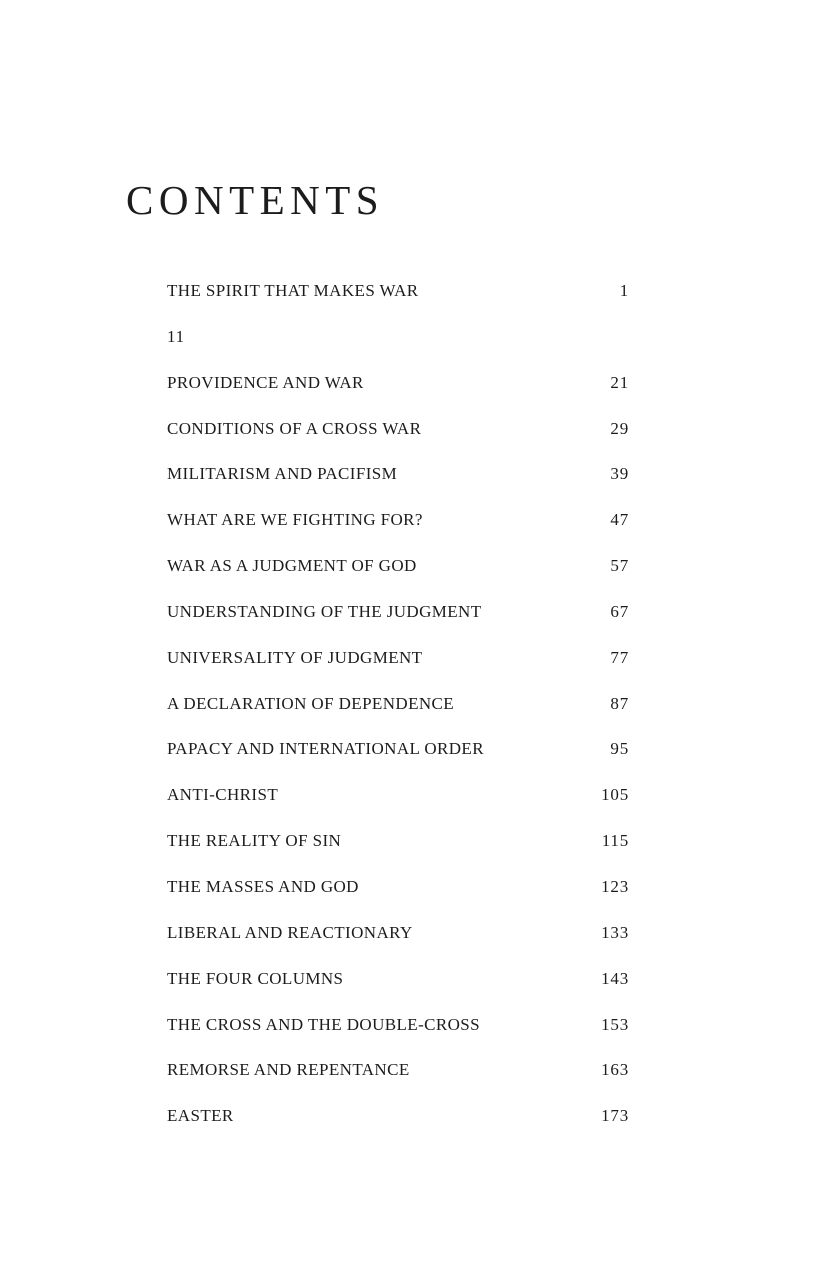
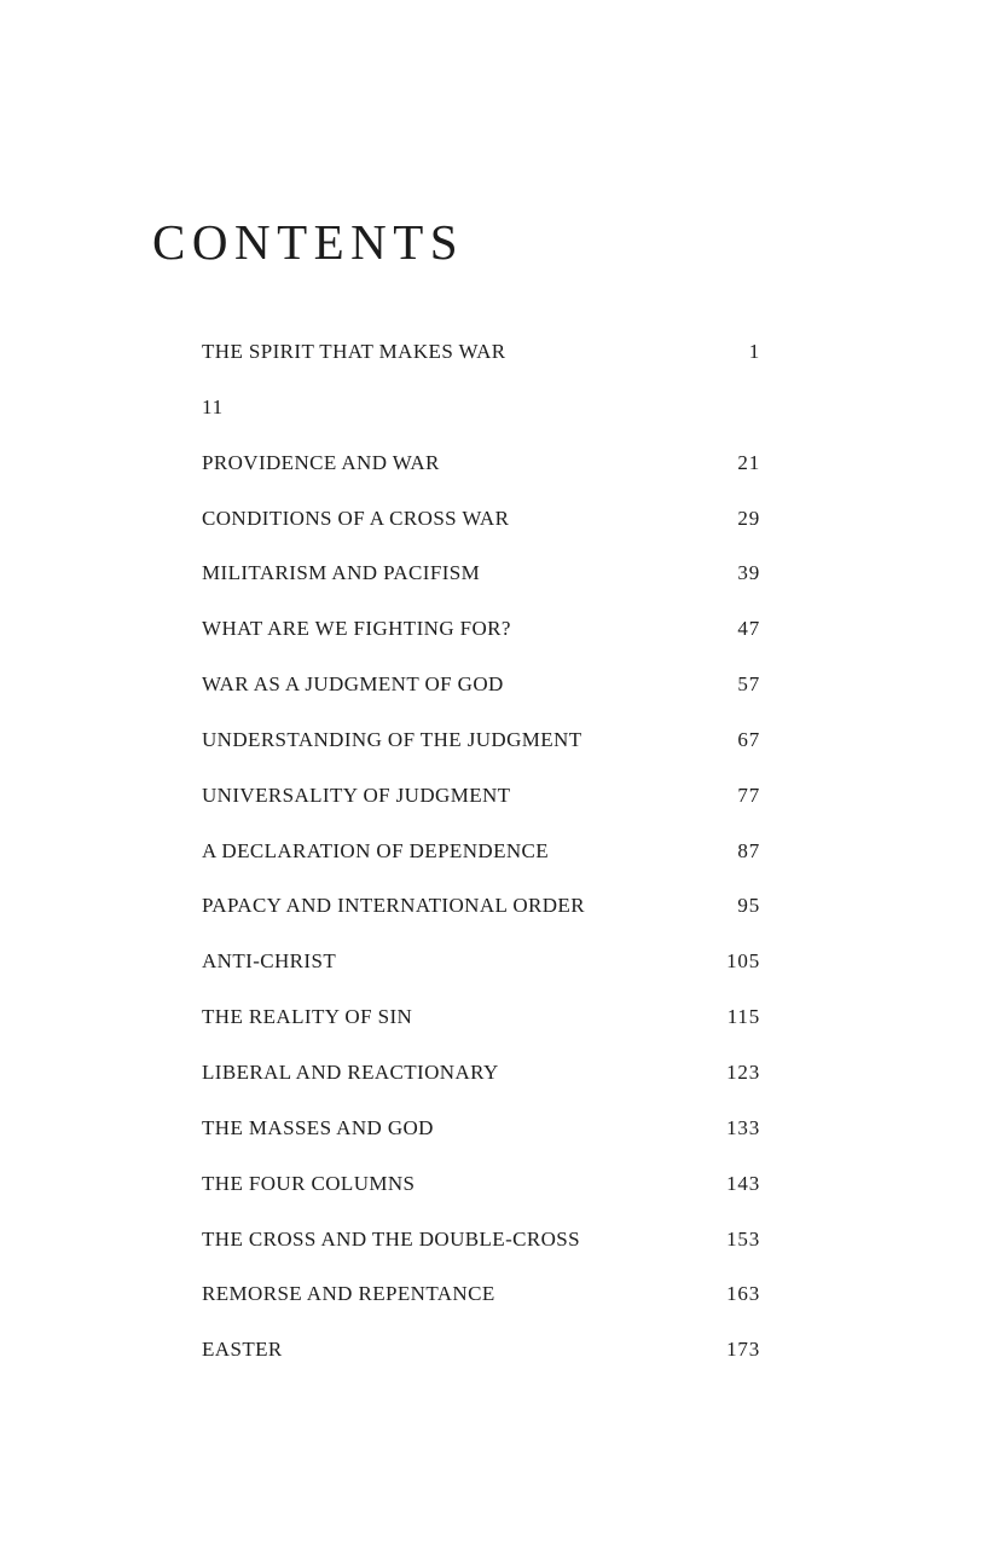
  CONTENTS
  THE SPIRIT THAT MAKES WAR
  1
  11
  PROVIDENCE AND WAR
  21
  CONDITIONS OF A CROSS WAR
  29
  MILITARISM AND PACIFISM
  39
  WHAT ARE WE FIGHTING FOR?
  47
  WAR AS A JUDGMENT OF GOD
  57
  UNDERSTANDING OF THE JUDGMENT
  67
  UNIVERSALITY OF JUDGMENT
  77
  A DECLARATION OF DEPENDENCE
  87
  PAPACY AND INTERNATIONAL ORDER
  95
  ANTI-CHRIST
  105
  THE REALITY OF SIN
  115
- THE MASSES AND GOD
+ LIBERAL AND REACTIONARY
  123
- LIBERAL AND REACTIONARY
+ THE MASSES AND GOD
  133
  THE FOUR COLUMNS
  143
  THE CROSS AND THE DOUBLE-CROSS
  153
  REMORSE AND REPENTANCE
  163
  EASTER
  173
